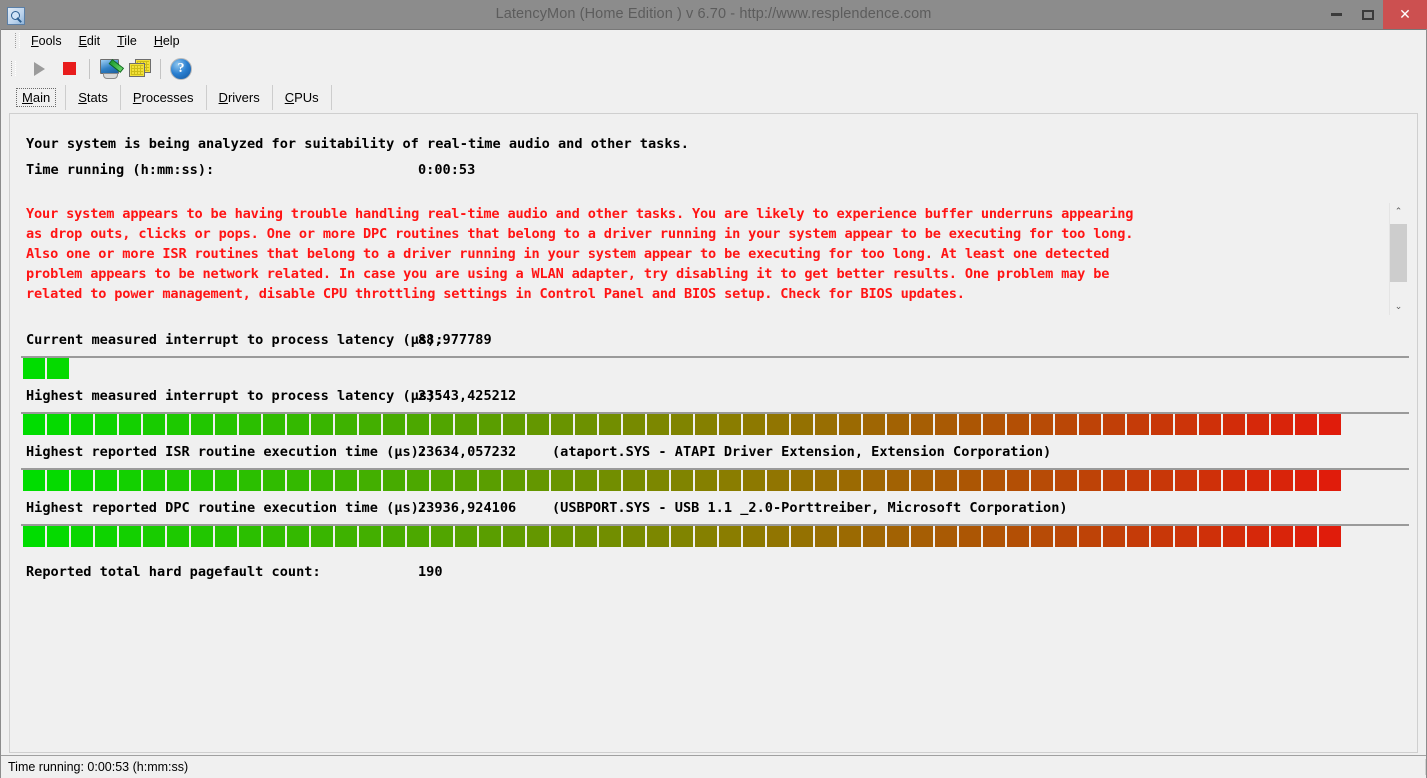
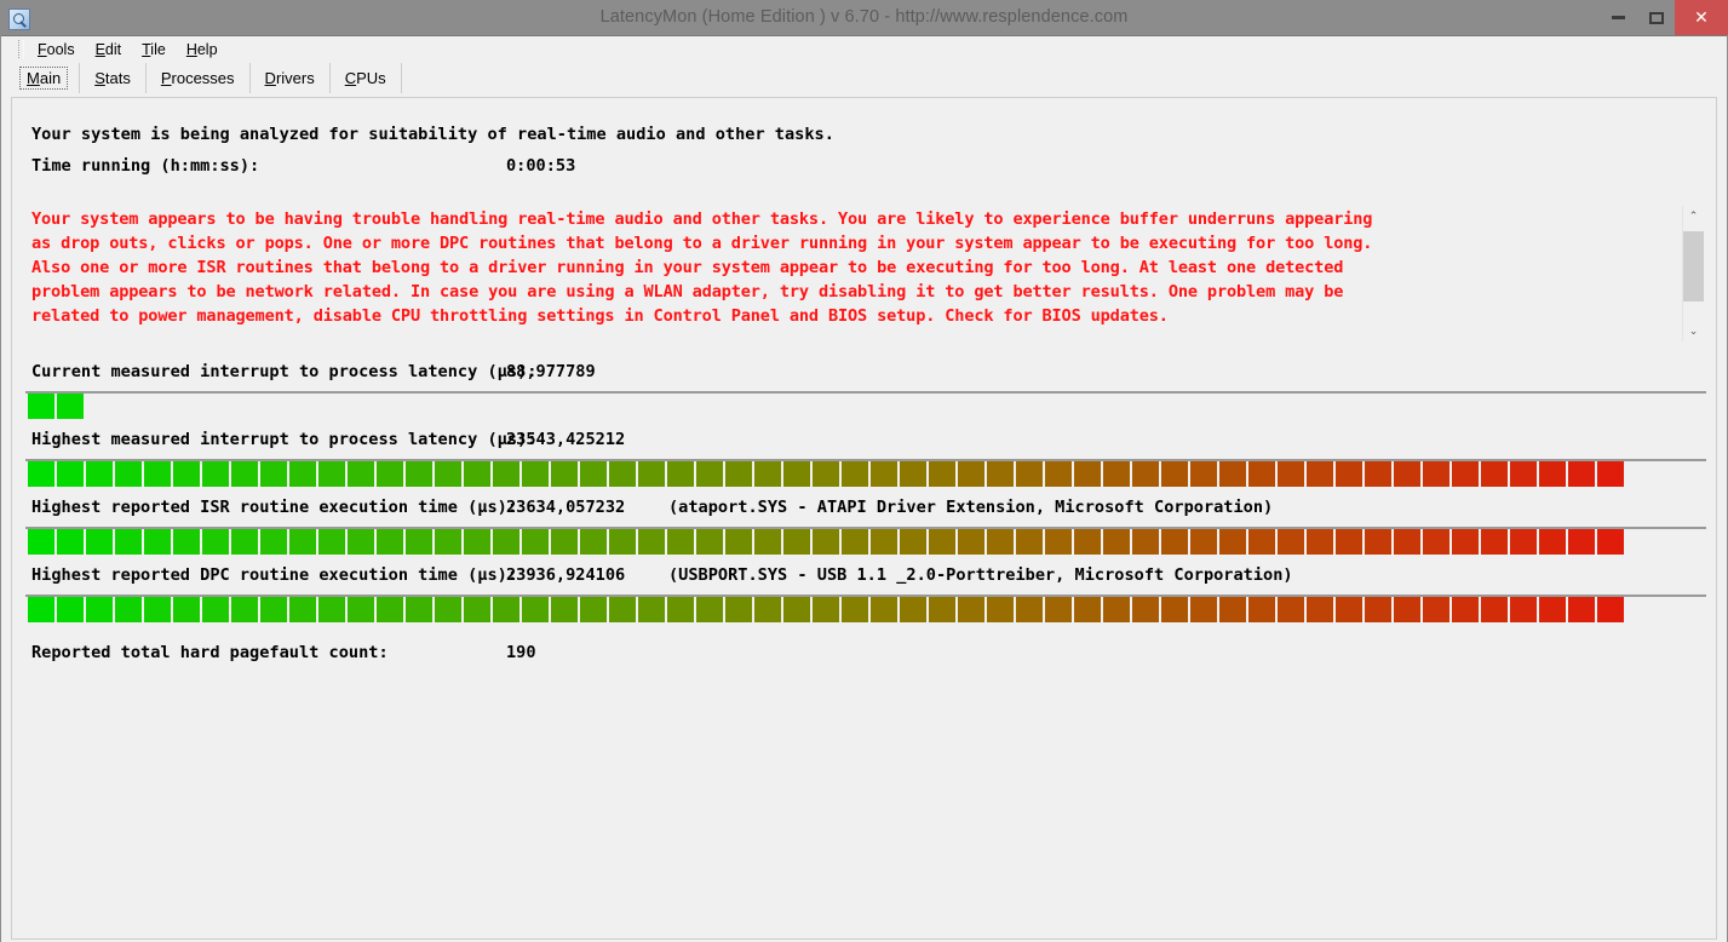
  LatencyMon (Home Edition ) v 6.70 - http://www.resplendence.com
  ✕
  Fools
  Edit
  Tile
  Help
- ?
  Main
  Stats
  Processes
  Drivers
  CPUs
  Your system is being analyzed for suitability of real-time audio and other tasks.
  Time running (h:mm:ss): 0:00:53
  Your system appears to be having trouble handling real-time audio and other tasks. You are likely to experience buffer underruns appearing
  as drop outs, clicks or pops. One or more DPC routines that belong to a driver running in your system appear to be executing for too long.
  Also one or more ISR routines that belong to a driver running in your system appear to be executing for too long. At least one detected
  problem appears to be network related. In case you are using a WLAN adapter, try disabling it to get better results. One problem may be
  related to power management, disable CPU throttling settings in Control Panel and BIOS setup. Check for BIOS updates.
  ⌃
  ⌄
  Current measured interrupt to process latency (µ
  88,977789
  Highest measured interrupt to process latency (µ
  23543,425212
  Highest reported ISR routine execution time (µs)
  23634,057232
- (ataport.SYS - ATAPI Driver Extension, Extension Corporation)
+ (ataport.SYS - ATAPI Driver Extension, Microsoft Corporation)
  Highest reported DPC routine execution time (µs)
  23936,924106
  (USBPORT.SYS - USB 1.1 _2.0-Porttreiber, Microsoft Corporation)
  Reported total hard pagefault count:
  190
- Time running: 0:00:53 (h:mm:ss)
